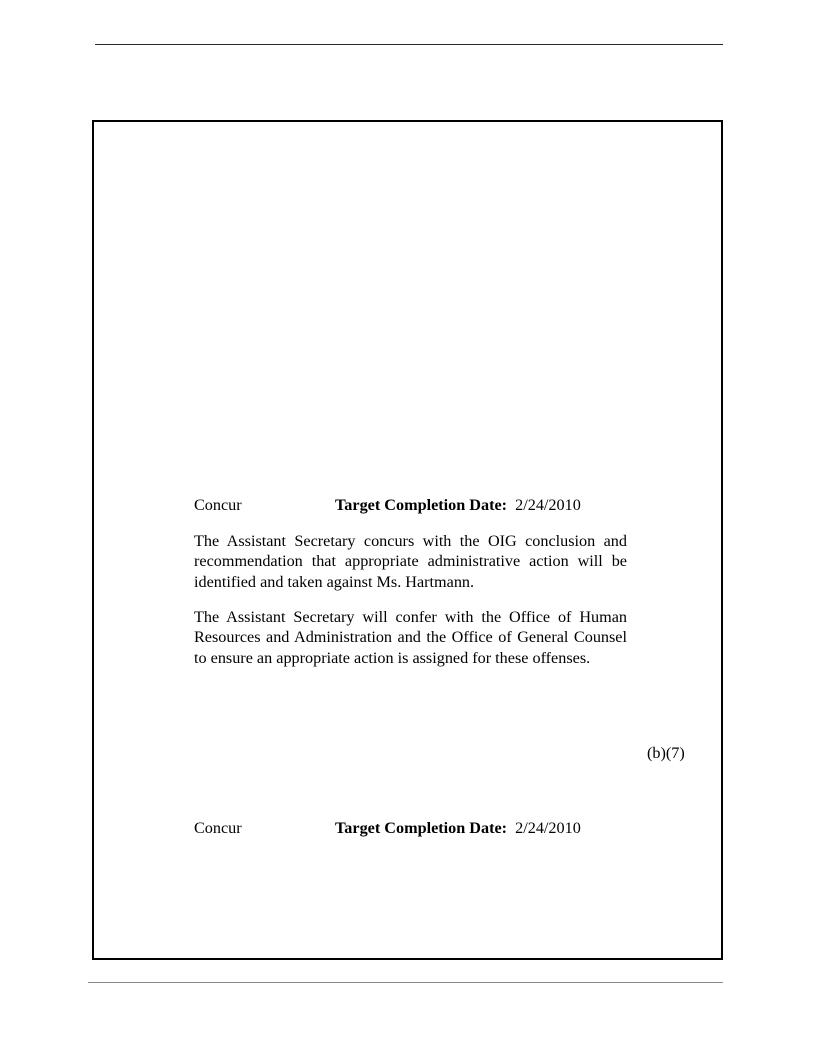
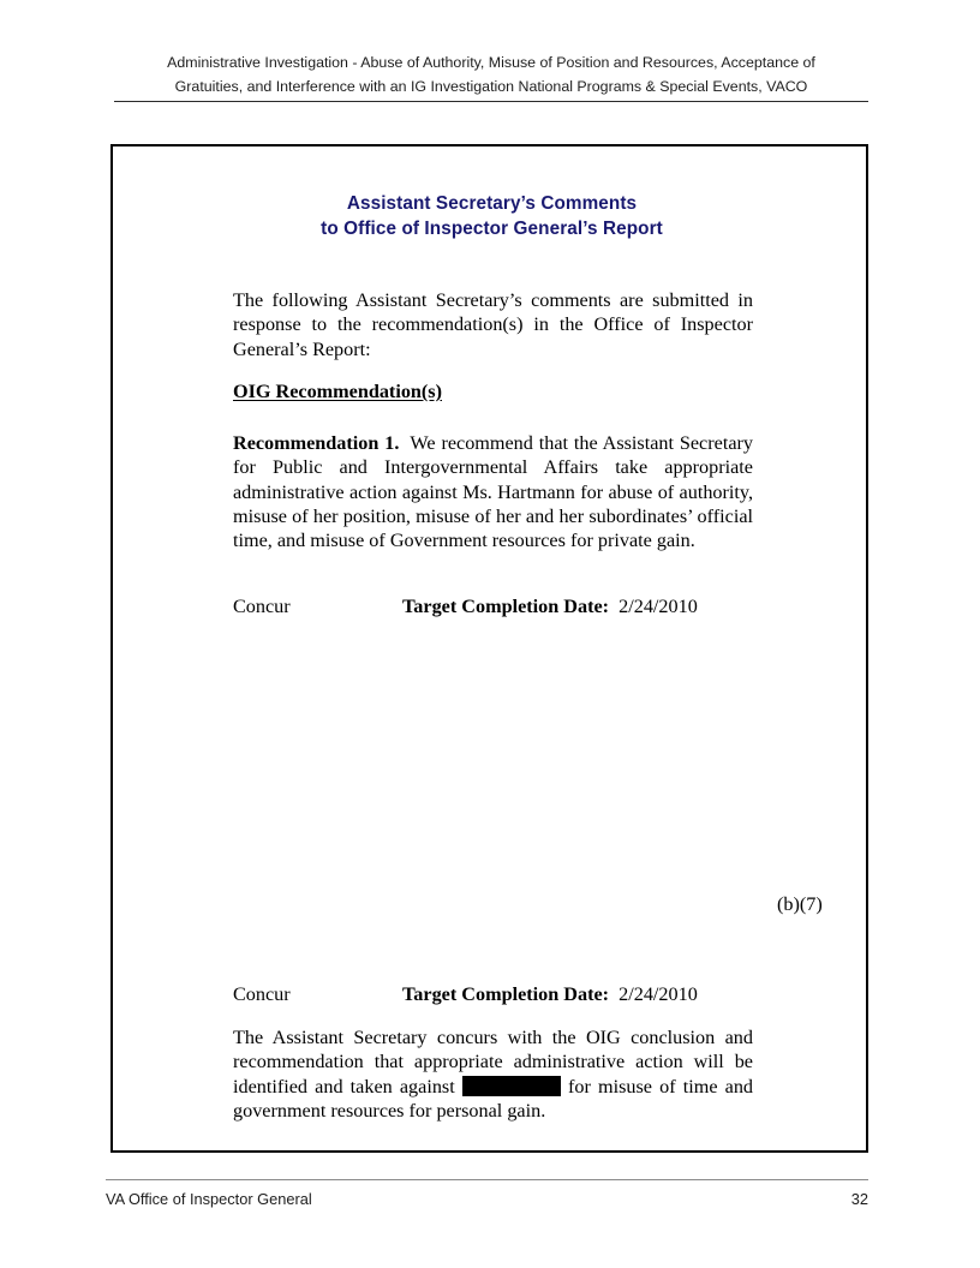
+ Administrative Investigation - Abuse of Authority, Misuse of Position and Resources, Acceptance of
+ Gratuities, and Interference with an IG Investigation National Programs & Special Events, VACO
+ Assistant Secretary’s Comments
+ to Office of Inspector General’s Report
+ The following Assistant Secretary’s comments are submitted in response to the recommendation(s) in the Office of Inspector General’s Report:
+ OIG Recommendation(s)
+ Recommendation 1. We recommend that the Assistant Secretary for Public and Intergovernmental Affairs take appropriate administrative action against Ms. Hartmann for abuse of authority, misuse of her position, misuse of her and her subordinates’ official time, and misuse of Government resources for private gain.
  Concur Target Completion Date: 2/24/2010
- The Assistant Secretary concurs with the OIG conclusion and recommendation that appropriate administrative action will be identified and taken against Ms. Hartmann.
- The Assistant Secretary will confer with the Office of Human Resources and Administration and the Office of General Counsel to ensure an appropriate action is assigned for these offenses.
  (b)(7)
  Concur Target Completion Date: 2/24/2010
+ The Assistant Secretary concurs with the OIG conclusion and recommendation that appropriate administrative action will be identified and taken against for misuse of time and government resources for personal gain.
+ VA Office of Inspector General
+ 32
